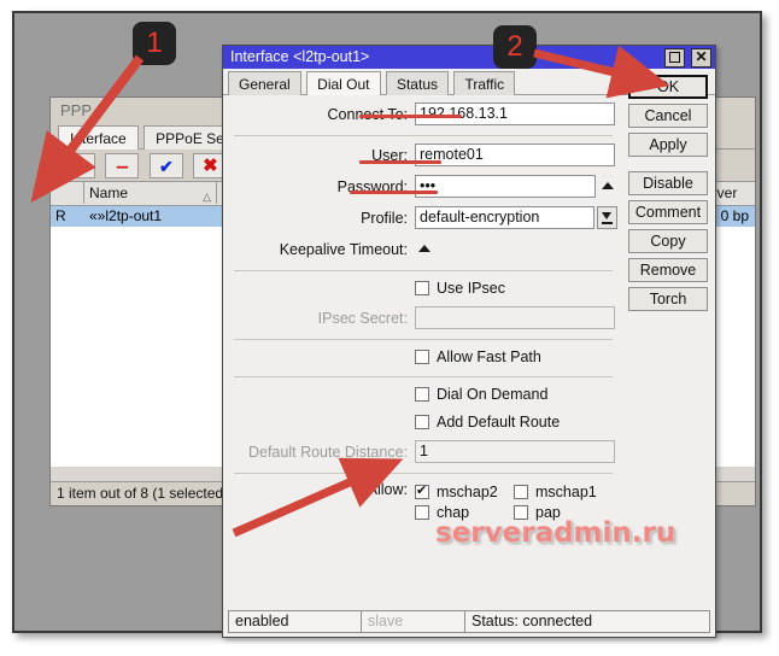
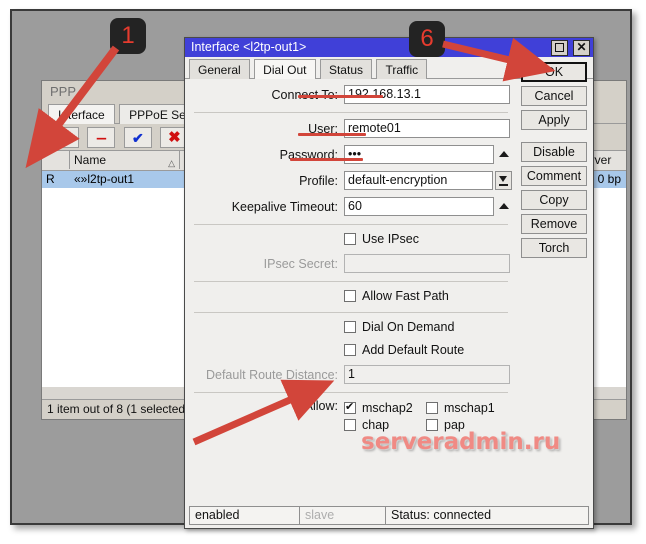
  PPP
  +
  ‒
  ✔
  ✖
  Name
  △
  R
  «»l2tp-out1
  0 bp
  1 item out of 8 (1 selected
  Interface <l2tp-out1>
  ✕
  General Dial Out Status Traffic
  192.168.13.1
  User:
  remote01
  Password:
  •••
  Profile:
  default-encryption
  Keepalive Timeout:
+ 60
  Use IPsec
  IPsec Secret:
  Allow Fast Path
  Dial On Demand
  Add Default Route
  Default Route Distance:
  1
  Allow:
  mschap2
  mschap1
  chap
  pap
  OK
  Cancel
  Apply
  Disable
  Comment
  Copy
  Remove
  Torch
  enabled
  slave
  Status: connected
  1
- 2
+ 6
  serveradmin.ru
